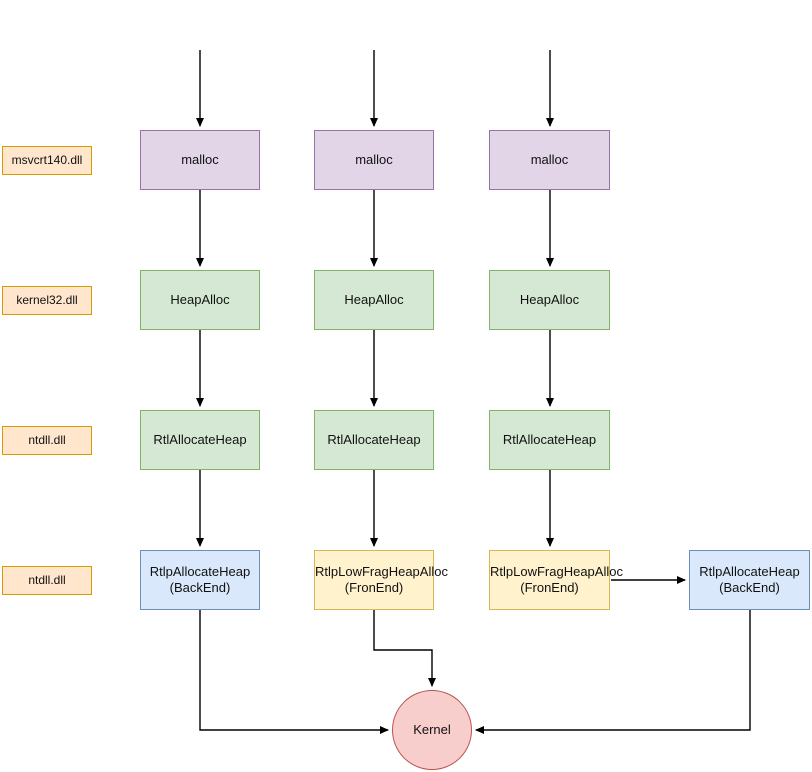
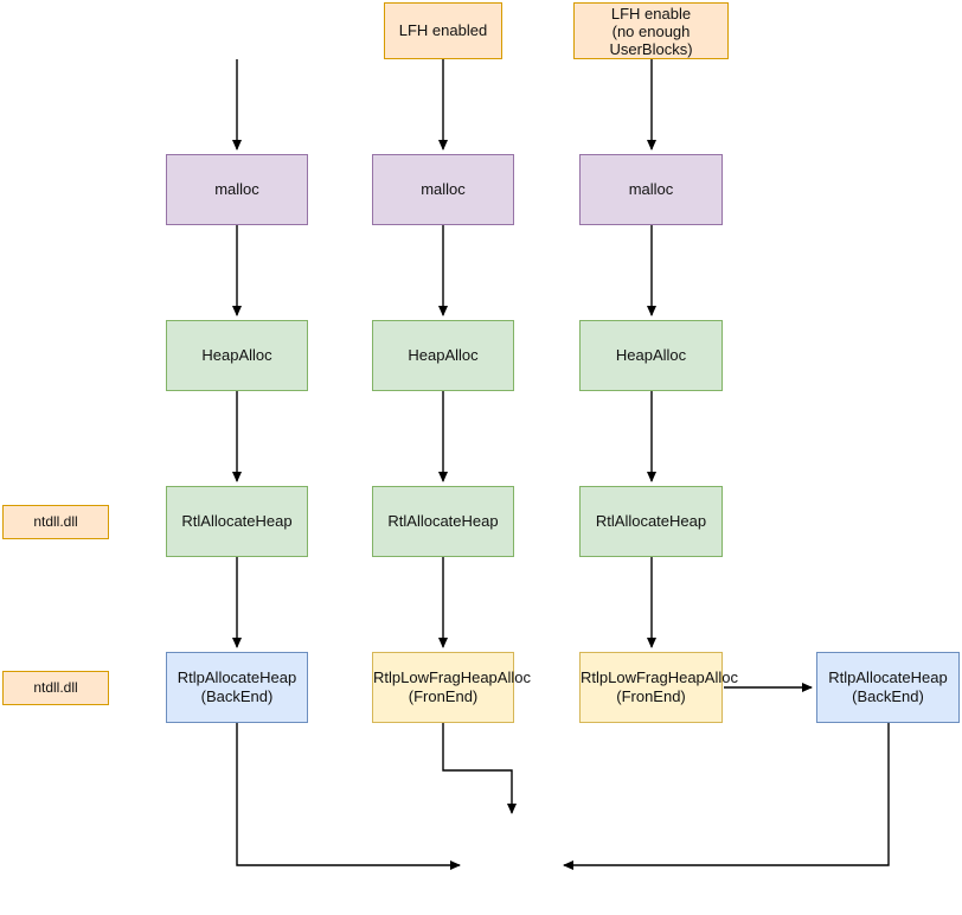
- msvcrt140.dll
- kernel32.dll
  ntdll.dll
  ntdll.dll
+ LFH enabled
+ LFH enable
+ (no enough
+ UserBlocks)
  malloc
  malloc
  malloc
  HeapAlloc
  HeapAlloc
  HeapAlloc
  RtlAllocateHeap
  RtlAllocateHeap
  RtlAllocateHeap
  RtlpAllocateHeap
  (BackEnd)
  RtlpLowFragHeapAlloc
  (FronEnd)
  RtlpLowFragHeapAlloc
  (FronEnd)
  RtlpAllocateHeap
  (BackEnd)
- Kernel
